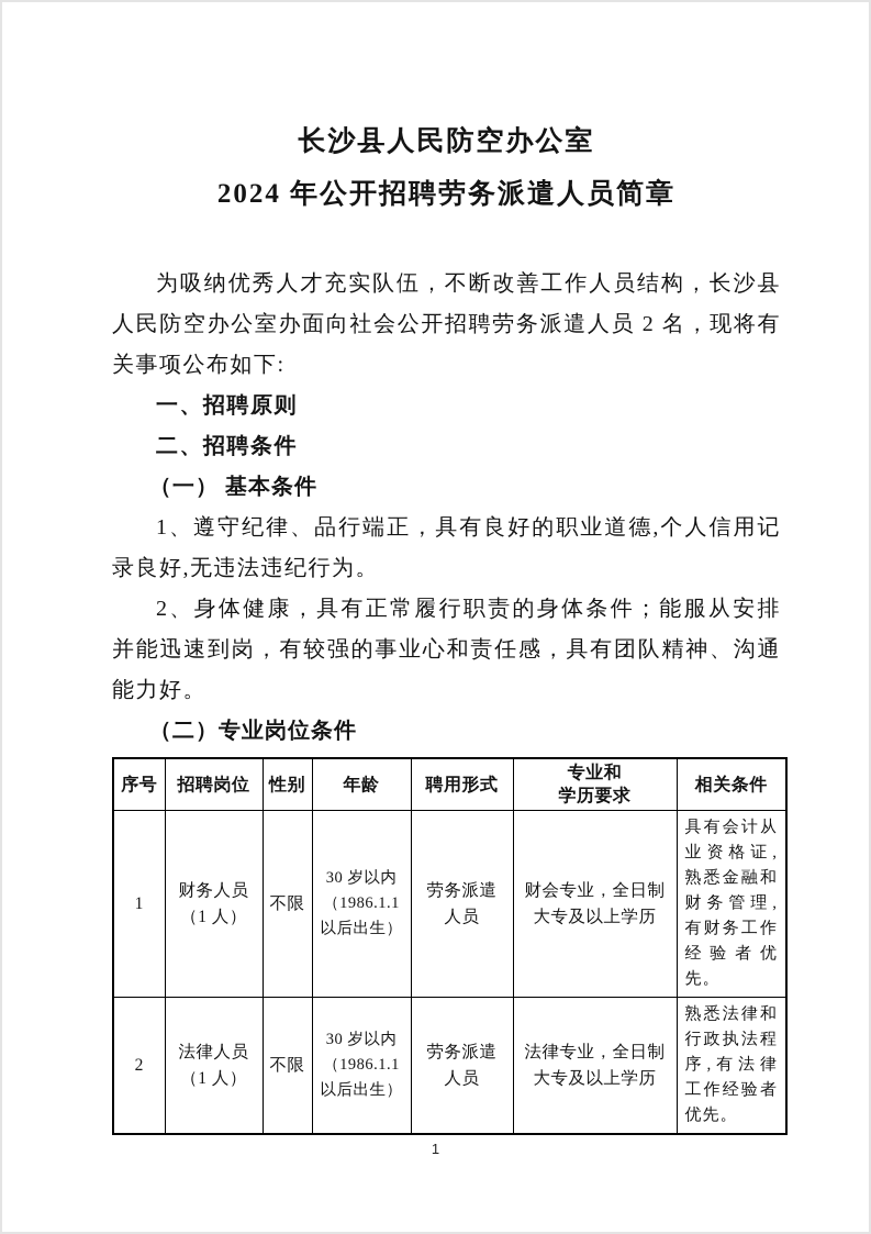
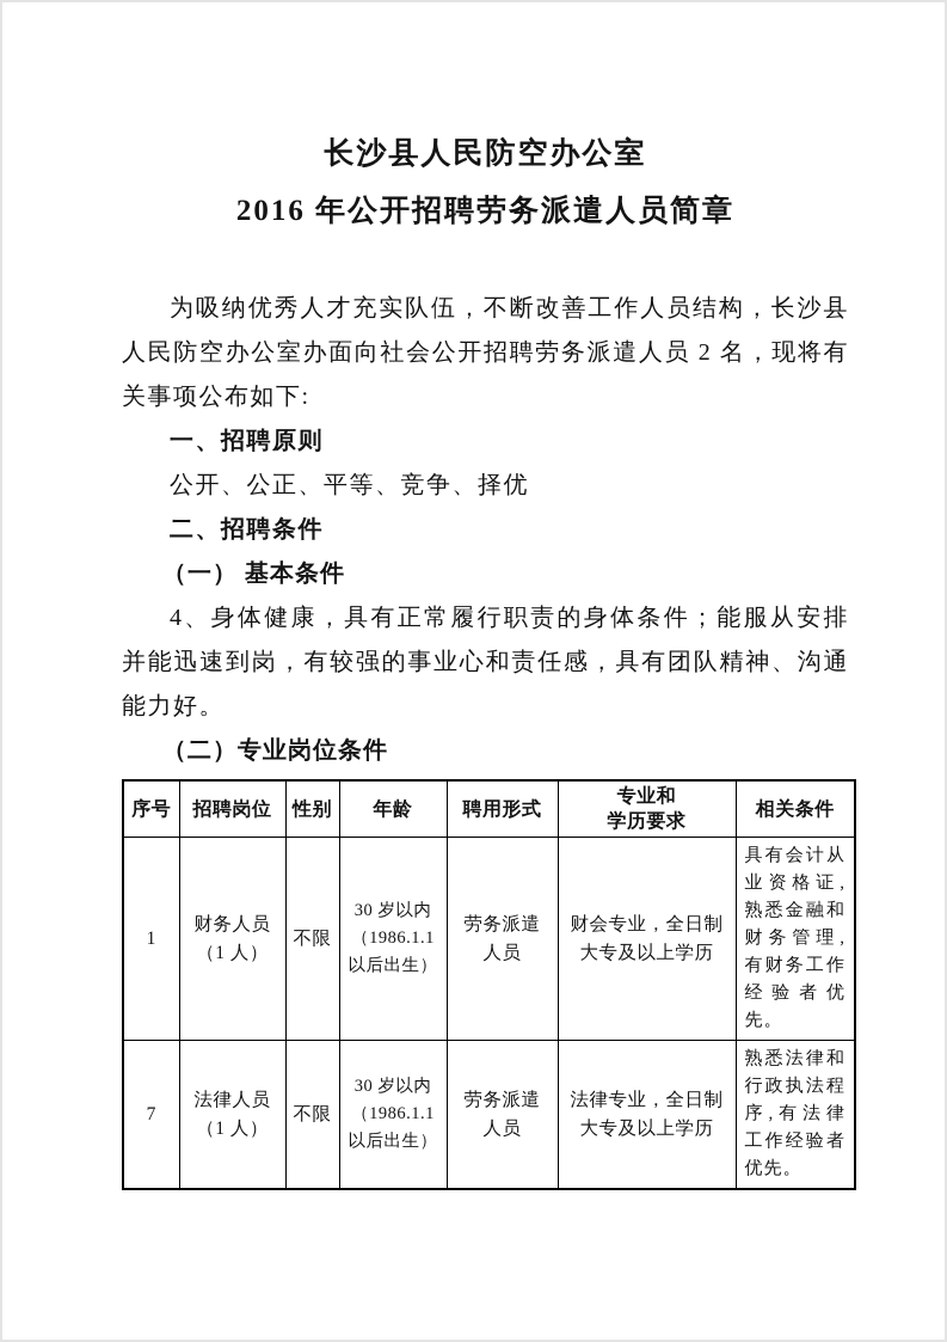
  长沙县人民防空办公室
- 2024 年公开招聘劳务派遣人员简章
+ 2016 年公开招聘劳务派遣人员简章
  为吸纳优秀人才充实队伍，不断改善工作人员结构，长沙县人民防空办公室办面向社会公开招聘劳务派遣人员 2 名，现将有关事项公布如下:
  一、招聘原则
+ 公开、公正、平等、竞争、择优
  二、招聘条件
  （一） 基本条件
- 1、遵守纪律、品行端正，具有良好的职业道德,个人信用记录良好,无违法违纪行为。
- 2、身体健康，具有正常履行职责的身体条件；能服从安排并能迅速到岗，有较强的事业心和责任感，具有团队精神、沟通能力好。
+ 4、身体健康，具有正常履行职责的身体条件；能服从安排并能迅速到岗，有较强的事业心和责任感，具有团队精神、沟通能力好。
  （二）专业岗位条件
  序号	招聘岗位	性别	年龄	聘用形式	专业和 学历要求	相关条件
  1	财务人员 （1 人）	不限	30 岁以内 （1986.1.1 以后出生）	劳务派遣 人员	财会专业，全日制 大专及以上学历	具有会计从业资格证,熟悉金融和财务管理,有财务工作经验者优先。
- 2	法律人员 （1 人）	不限	30 岁以内 （1986.1.1 以后出生）	劳务派遣 人员	法律专业，全日制 大专及以上学历	熟悉法律和行政执法程序,有法律工作经验者优先。
+ 7	法律人员 （1 人）	不限	30 岁以内 （1986.1.1 以后出生）	劳务派遣 人员	法律专业，全日制 大专及以上学历	熟悉法律和行政执法程序,有法律工作经验者优先。
- 1
